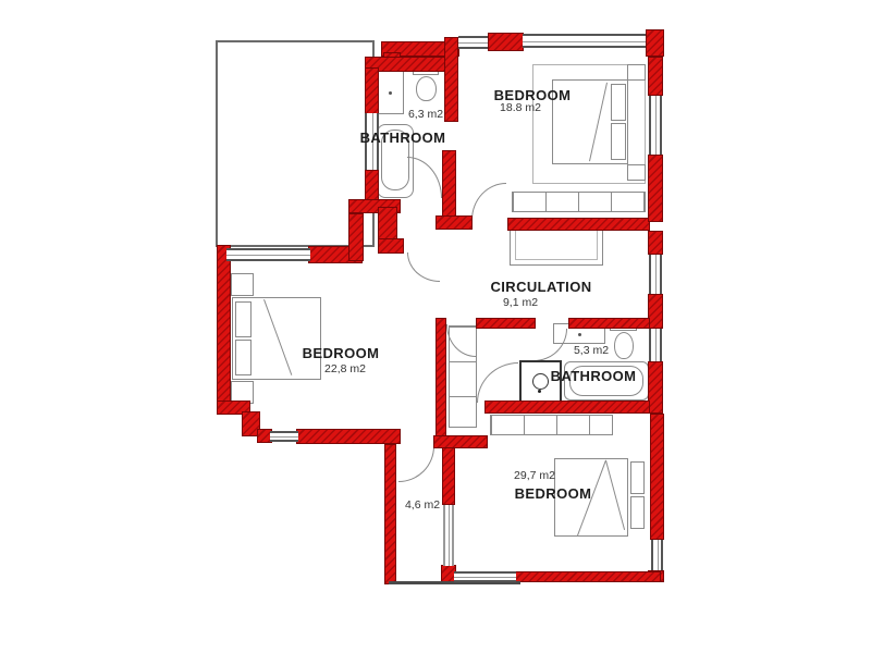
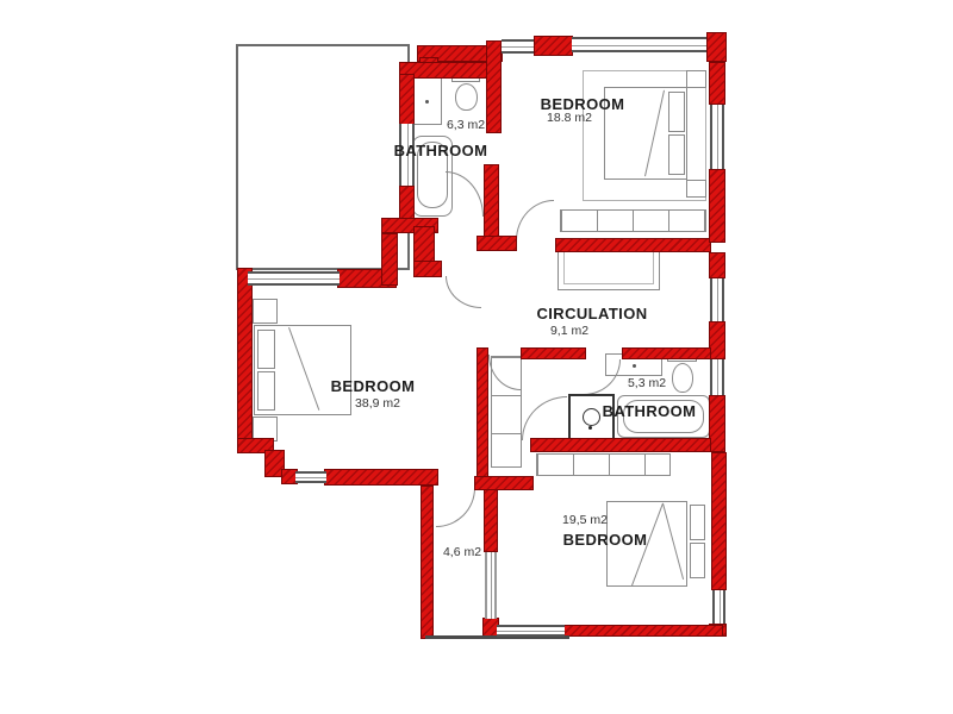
  6,3 m2
  BATHROOM
  BEDROOM
  18.8 m2
  CIRCULATION
  9,1 m2
  BEDROOM
- 22,8 m2
+ 38,9 m2
  5,3 m2
  BATHROOM
- 29,7 m2
+ 19,5 m2
  BEDROOM
  4,6 m2
